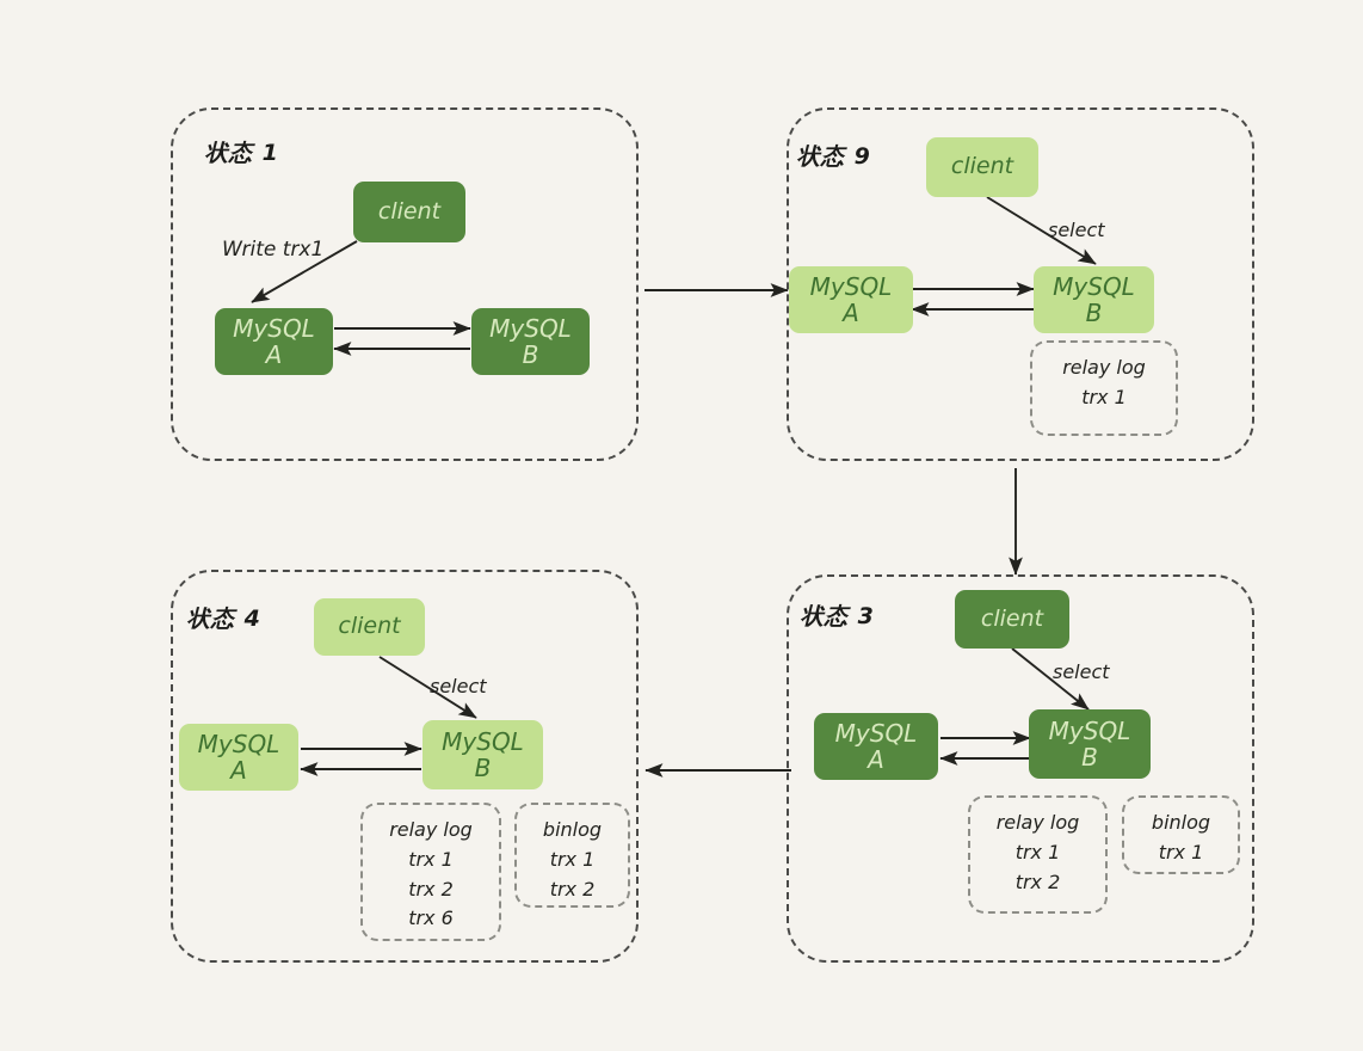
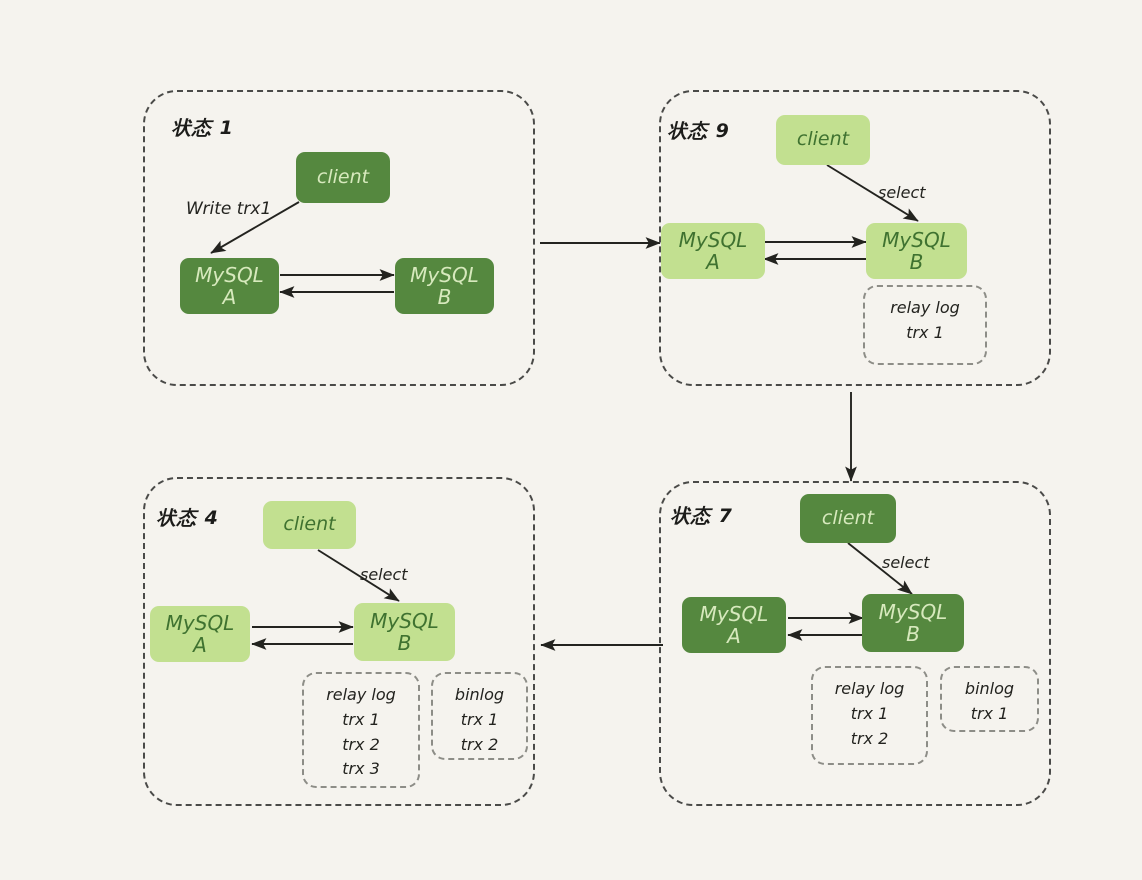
  状态 1
  client
  MySQL
  A
  MySQL
  B
  Write trx1
  状态 9
  client
  MySQL
  A
  MySQL
  B
  select
  relay log
  trx 1
- 状态 3
+ 状态 7
  client
  MySQL
  A
  MySQL
  B
  select
  relay log
  trx 1
  trx 2
  binlog
  trx 1
  状态 4
  client
  MySQL
  A
  MySQL
  B
  select
  relay log
  trx 1
  trx 2
- trx 6
+ trx 3
  binlog
  trx 1
  trx 2
